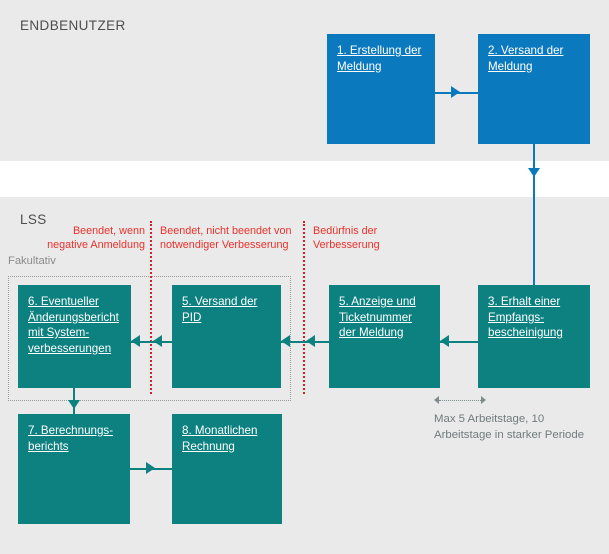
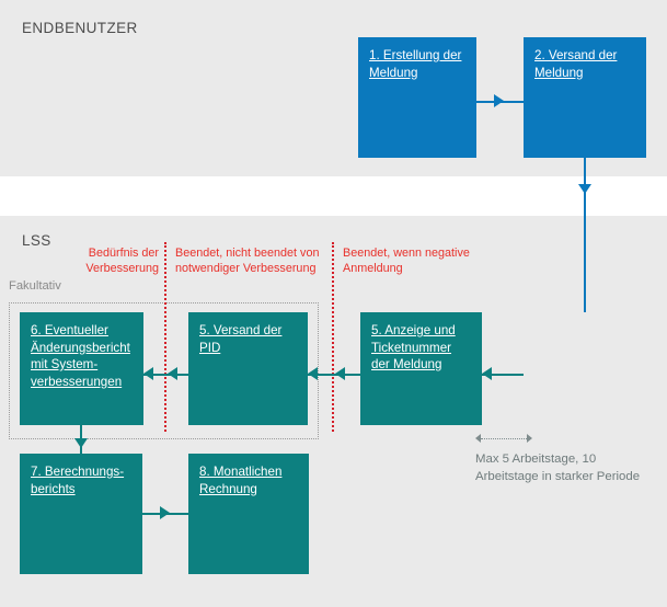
  ENDBENUTZER
  LSS
  Fakultativ
- Beendet, wenn negative Anmeldung
+ Bedürfnis der Verbesserung
  Beendet, nicht beendet von notwendiger Verbesserung
- Bedürfnis der Verbesserung
+ Beendet, wenn negative Anmeldung
  1. Erstellung der Meldung
  2. Versand der Meldung
- 3. Erhalt einer Empfangs-bescheinigung
  5. Anzeige und Ticketnummer der Meldung
  5. Versand der PID
  6. Eventueller Änderungsbericht mit System-verbesserungen
  7. Berechnungs-berichts
  8. Monatlichen Rechnung
  Max 5 Arbeitstage, 10 Arbeitstage in starker Periode
